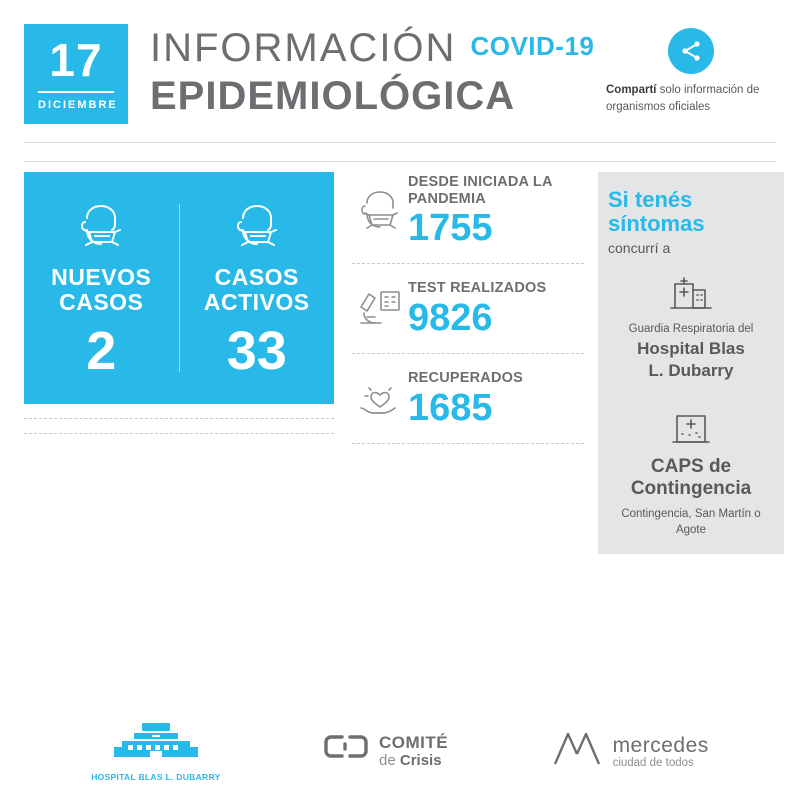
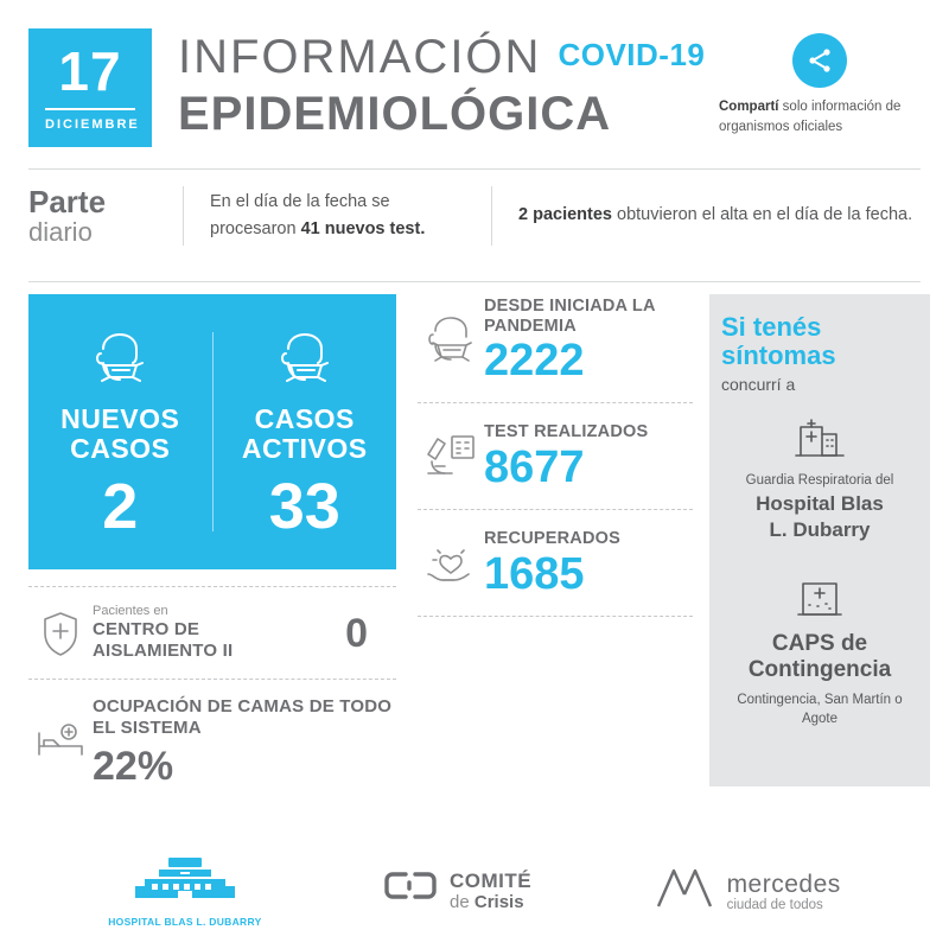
  17
  DICIEMBRE
  INFORMACIÓN COVID-19
  EPIDEMIOLÓGICA
  Compartí solo información de organismos oficiales
+ Parte
+ diario
+ En el día de la fecha se procesaron 41 nuevos test.
+ 2 pacientes obtuvieron el alta en el día de la fecha.
  NUEVOS CASOS
  2
  CASOS ACTIVOS
  33
+ Pacientes en
+ CENTRO DE AISLAMIENTO II
+ 0
+ OCUPACIÓN DE CAMAS DE TODO EL SISTEMA
+ 22%
  DESDE INICIADA LA PANDEMIA
- 1755
+ 2222
  TEST REALIZADOS
- 9826
+ 8677
  RECUPERADOS
  1685
  Si tenés
  síntomas
  concurrí a
  Guardia Respiratoria del
  Hospital Blas
  L. Dubarry
  CAPS de
  Contingencia
  Contingencia, San Martín o Agote
  HOSPITAL BLAS L. DUBARRY
  COMITÉ
  de Crisis
  mercedes
  ciudad de todos
